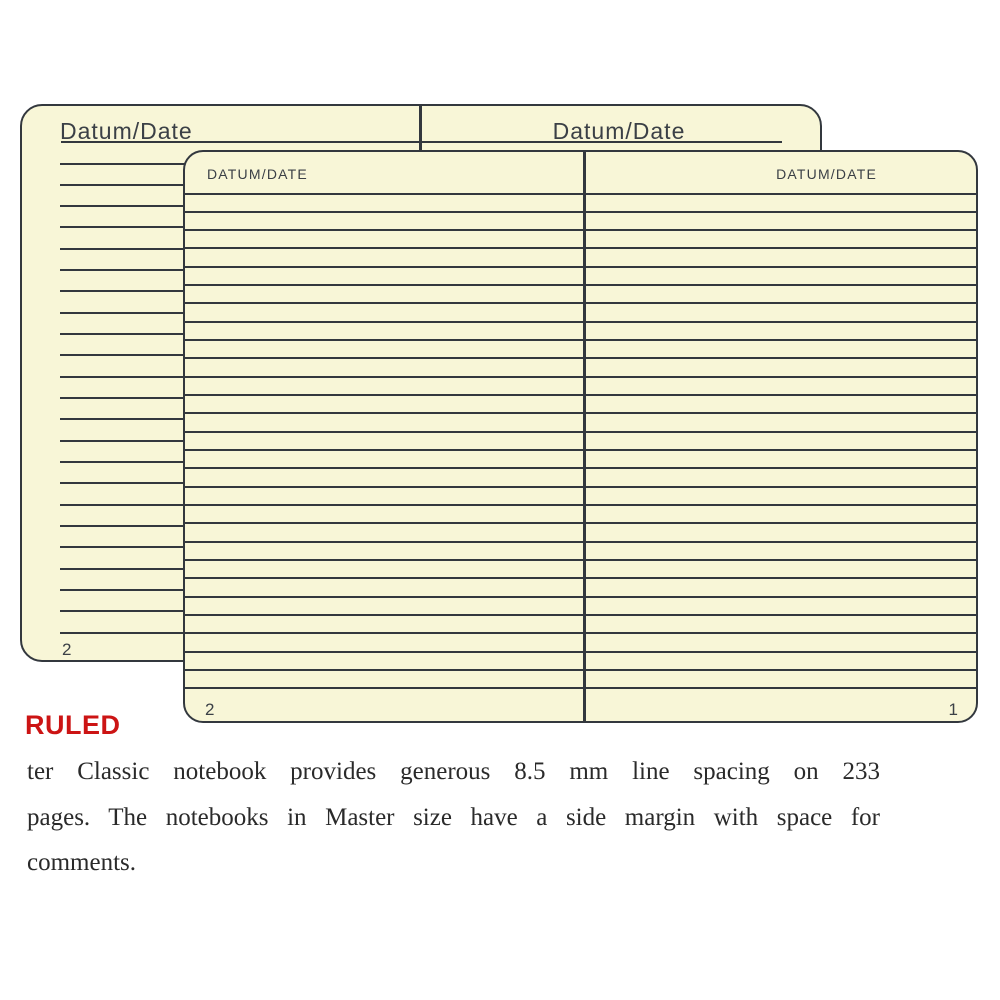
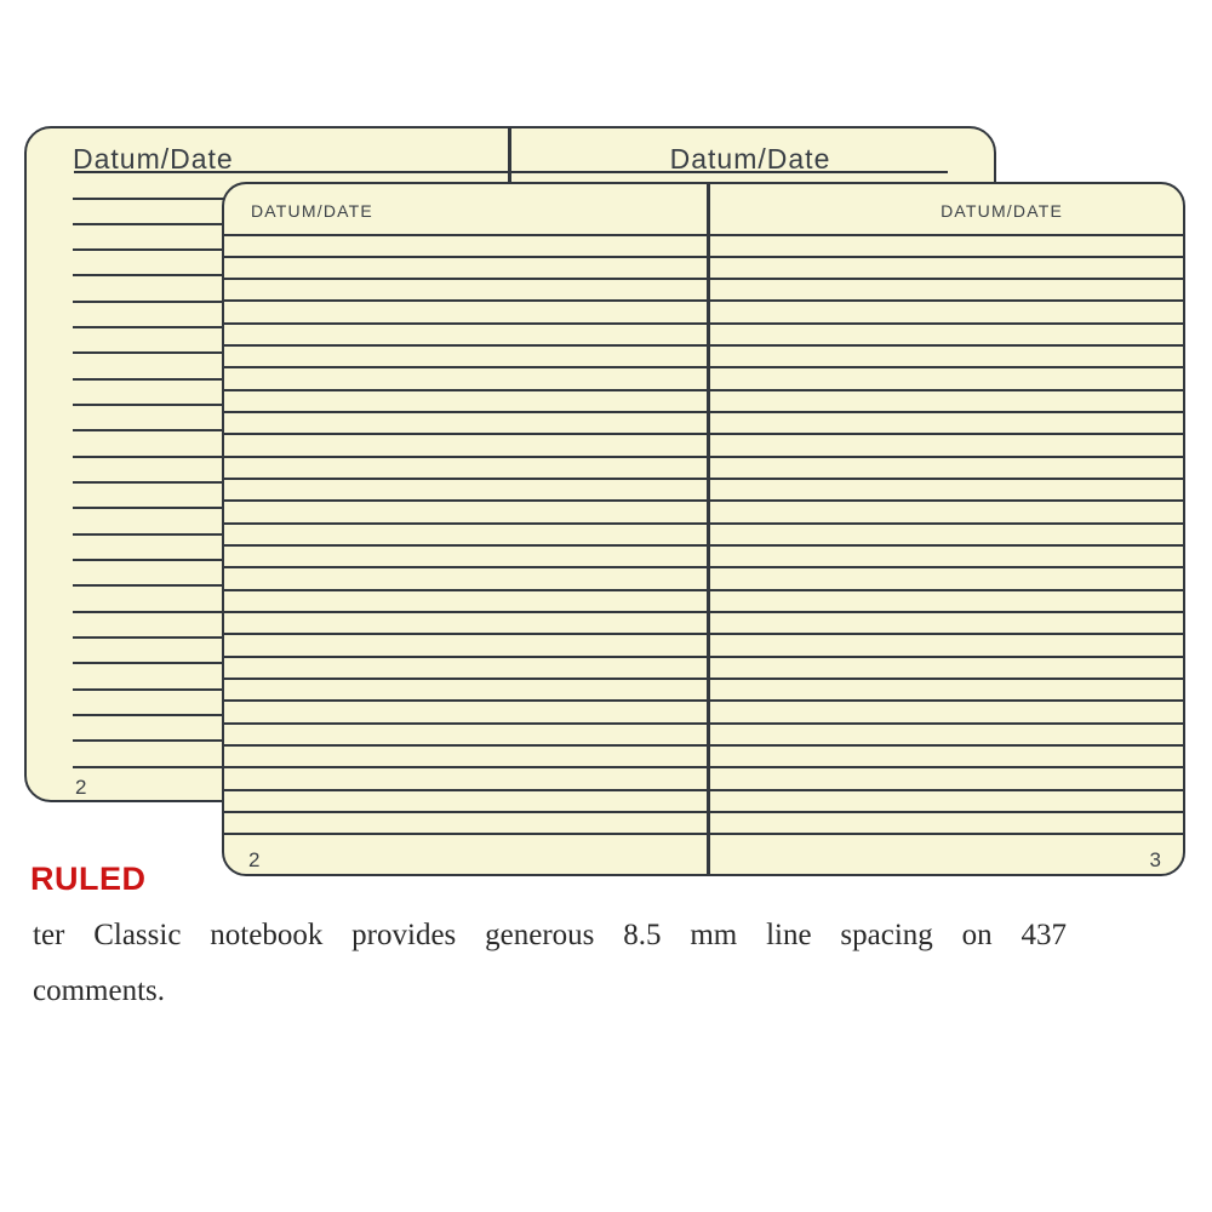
  Datum/Date
  Datum/Date
  2
  DATUM/DATE
  DATUM/DATE
  2
- 1
+ 3
  RULED
- ter Classic notebook provides generous 8.5 mm line spacing on 233
+ ter Classic notebook provides generous 8.5 mm line spacing on 437
- pages. The notebooks in Master size have a side margin with space for
  comments.
